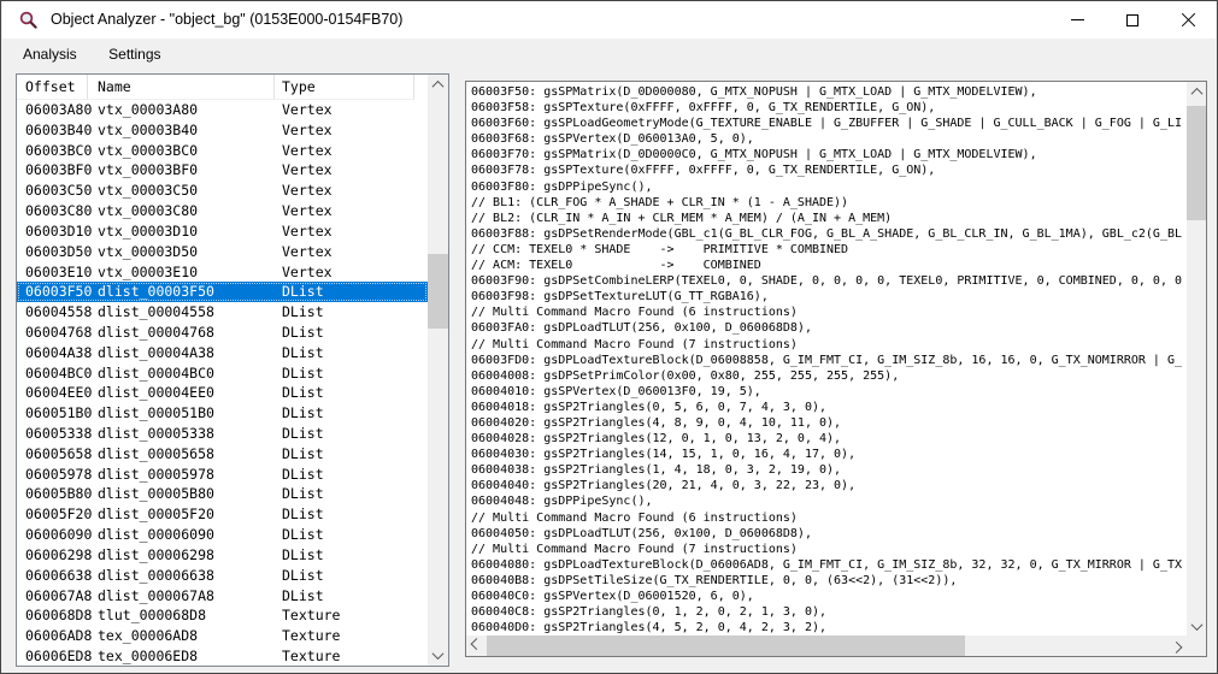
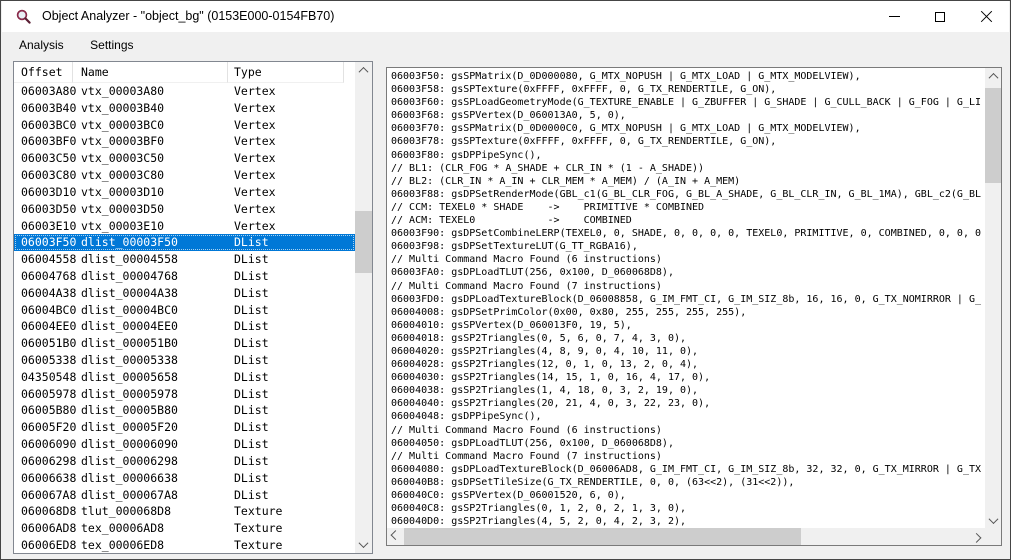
  Object Analyzer - "object_bg" (0153E000-0154FB70)
  Analysis Settings
  Offset
  Name
  Type
  06003A80
  vtx_00003A80
  Vertex
  06003B40
  vtx_00003B40
  Vertex
  06003BC0
  vtx_00003BC0
  Vertex
  06003BF0
  vtx_00003BF0
  Vertex
  06003C50
  vtx_00003C50
  Vertex
  06003C80
  vtx_00003C80
  Vertex
  06003D10
  vtx_00003D10
  Vertex
  06003D50
  vtx_00003D50
  Vertex
  06003E10
  vtx_00003E10
  Vertex
  06003F50
  dlist_00003F50
  DList
  06004558
  dlist_00004558
  DList
  06004768
  dlist_00004768
  DList
  06004A38
  dlist_00004A38
  DList
  06004BC0
  dlist_00004BC0
  DList
  06004EE0
  dlist_00004EE0
  DList
  060051B0
  dlist_000051B0
  DList
  06005338
  dlist_00005338
  DList
- 06005658
+ 04350548
  dlist_00005658
  DList
  06005978
  dlist_00005978
  DList
  06005B80
  dlist_00005B80
  DList
  06005F20
  dlist_00005F20
  DList
  06006090
  dlist_00006090
  DList
  06006298
  dlist_00006298
  DList
  06006638
  dlist_00006638
  DList
  060067A8
  dlist_000067A8
  DList
  060068D8
  tlut_000068D8
  Texture
  06006AD8
  tex_00006AD8
  Texture
  06006ED8
  tex_00006ED8
  Texture
  06003F50: gsSPMatrix(D_0D000080, G_MTX_NOPUSH | G_MTX_LOAD | G_MTX_MODELVIEW),
  06003F58: gsSPTexture(0xFFFF, 0xFFFF, 0, G_TX_RENDERTILE, G_ON),
  06003F60: gsSPLoadGeometryMode(G_TEXTURE_ENABLE | G_ZBUFFER | G_SHADE | G_CULL_BACK | G_FOG | G_LI
  06003F68: gsSPVertex(D_060013A0, 5, 0),
  06003F70: gsSPMatrix(D_0D0000C0, G_MTX_NOPUSH | G_MTX_LOAD | G_MTX_MODELVIEW),
  06003F78: gsSPTexture(0xFFFF, 0xFFFF, 0, G_TX_RENDERTILE, G_ON),
  06003F80: gsDPPipeSync(),
  // BL1: (CLR_FOG * A_SHADE + CLR_IN * (1 - A_SHADE))
  // BL2: (CLR_IN * A_IN + CLR_MEM * A_MEM) / (A_IN + A_MEM)
  06003F88: gsDPSetRenderMode(GBL_c1(G_BL_CLR_FOG, G_BL_A_SHADE, G_BL_CLR_IN, G_BL_1MA), GBL_c2(G_BL
  // CCM: TEXEL0 * SHADE -> PRIMITIVE * COMBINED
  // ACM: TEXEL0 -> COMBINED
  06003F90: gsDPSetCombineLERP(TEXEL0, 0, SHADE, 0, 0, 0, 0, TEXEL0, PRIMITIVE, 0, COMBINED, 0, 0, 0
  06003F98: gsDPSetTextureLUT(G_TT_RGBA16),
  // Multi Command Macro Found (6 instructions)
  06003FA0: gsDPLoadTLUT(256, 0x100, D_060068D8),
  // Multi Command Macro Found (7 instructions)
  06003FD0: gsDPLoadTextureBlock(D_06008858, G_IM_FMT_CI, G_IM_SIZ_8b, 16, 16, 0, G_TX_NOMIRROR | G_
  06004008: gsDPSetPrimColor(0x00, 0x80, 255, 255, 255, 255),
  06004010: gsSPVertex(D_060013F0, 19, 5),
  06004018: gsSP2Triangles(0, 5, 6, 0, 7, 4, 3, 0),
  06004020: gsSP2Triangles(4, 8, 9, 0, 4, 10, 11, 0),
  06004028: gsSP2Triangles(12, 0, 1, 0, 13, 2, 0, 4),
  06004030: gsSP2Triangles(14, 15, 1, 0, 16, 4, 17, 0),
  06004038: gsSP2Triangles(1, 4, 18, 0, 3, 2, 19, 0),
  06004040: gsSP2Triangles(20, 21, 4, 0, 3, 22, 23, 0),
  06004048: gsDPPipeSync(),
  // Multi Command Macro Found (6 instructions)
  06004050: gsDPLoadTLUT(256, 0x100, D_060068D8),
  // Multi Command Macro Found (7 instructions)
  06004080: gsDPLoadTextureBlock(D_06006AD8, G_IM_FMT_CI, G_IM_SIZ_8b, 32, 32, 0, G_TX_MIRROR | G_TX
  060040B8: gsDPSetTileSize(G_TX_RENDERTILE, 0, 0, (63<<2), (31<<2)),
  060040C0: gsSPVertex(D_06001520, 6, 0),
  060040C8: gsSP2Triangles(0, 1, 2, 0, 2, 1, 3, 0),
  060040D0: gsSP2Triangles(4, 5, 2, 0, 4, 2, 3, 2),
